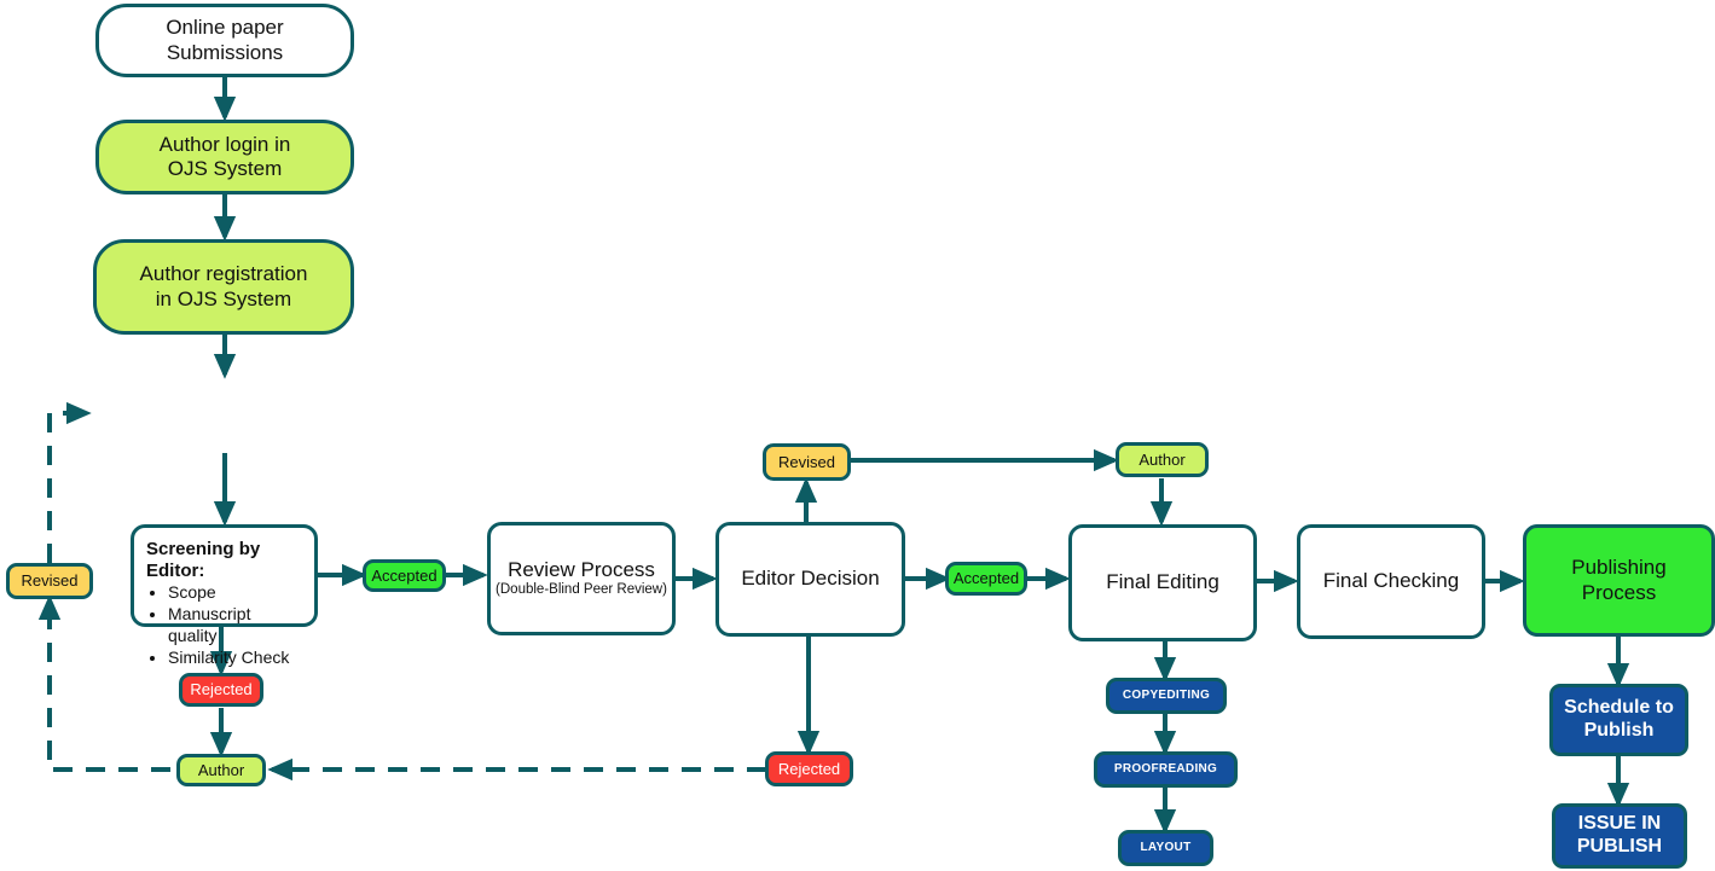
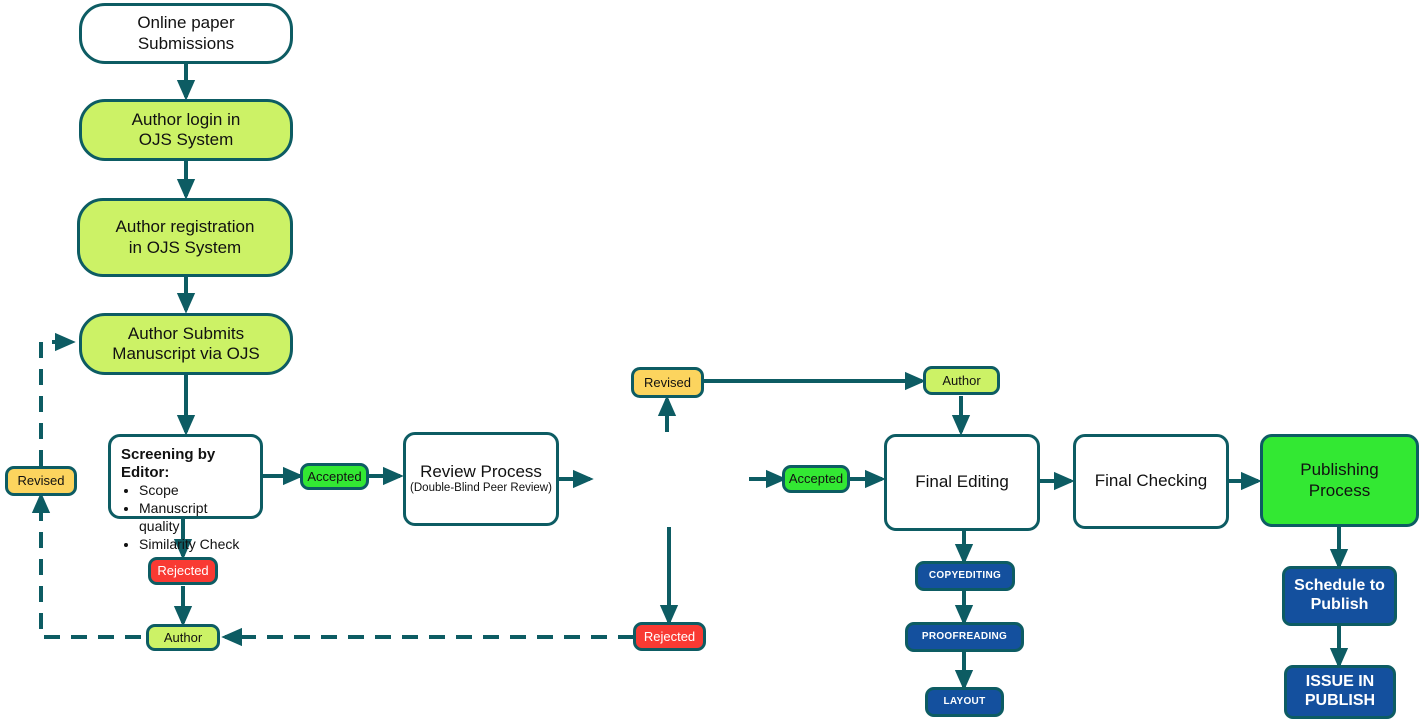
  Online paper
  Submissions
  Author login in
  OJS System
  Author registration
  in OJS System
+ Author Submits
+ Manuscript via OJS
  Screening by Editor:
  Scope
  Manuscript quality
  Similarity Check
  Accepted
  Rejected
  Author
  Revised
  Review Process
  (Double-Blind Peer Review)
- Editor Decision
  Revised
  Author
  Rejected
  Accepted
  Final Editing
  COPYEDITING
  PROOFREADING
  LAYOUT
  Final Checking
  Publishing
  Process
  Schedule to
  Publish
  ISSUE IN
  PUBLISH
